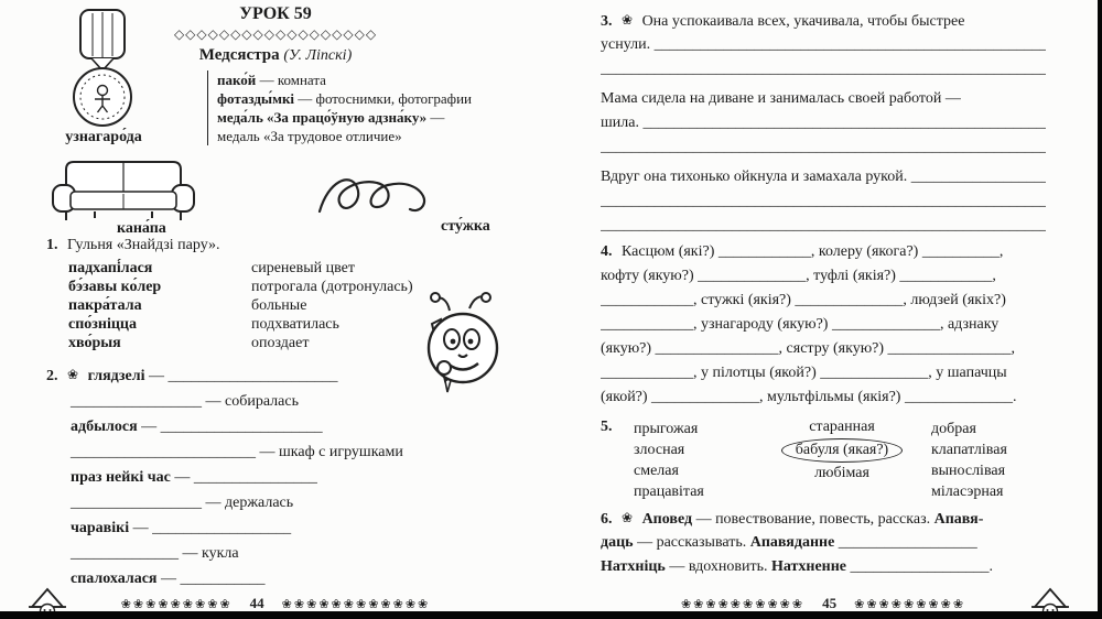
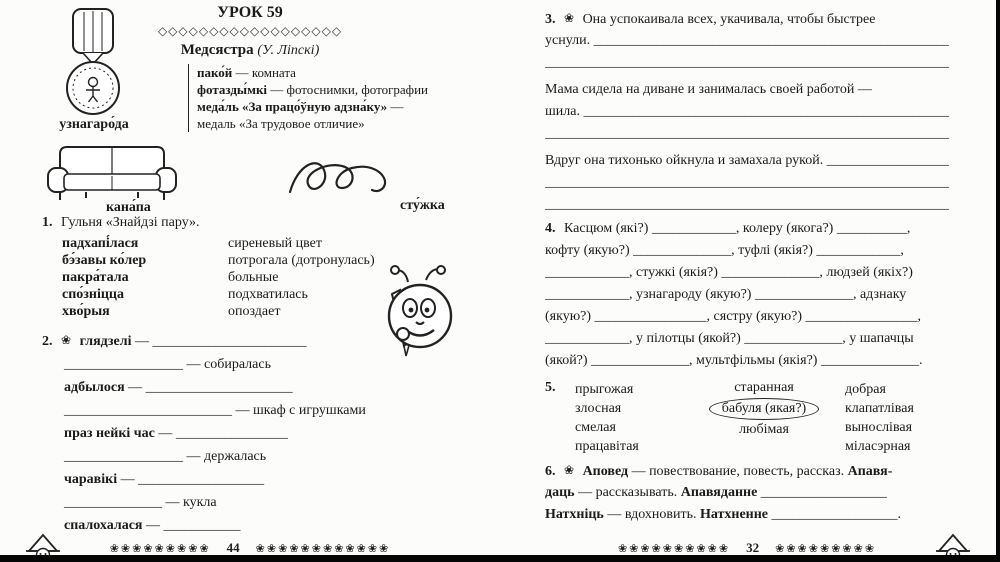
  узнагаро́да
  УРОК 59
  ◇◇◇◇◇◇◇◇◇◇◇◇◇◇◇◇◇◇
  Медсястра (У. Ліпскі)
  пако́й — комната
  фотазды́мкі — фотоснимки, фотографии
  меда́ль «За працо́ўную адзна́ку» —
  медаль «За трудовое отличие»
  кана́па
  сту́жка
  1. Гульня «Знайдзі пару».
  падхапі́лася
  бэ́завы ко́лер
  пакра́тала
  спо́зніцца
  хво́рыя
  сиреневый цвет
  потрогала (дотронулась)
  больные
  подхватилась
  опоздает
  2. ❀ глядзелі — ______________________
  _________________ — собиралась
  адбылося — _____________________
  ________________________ — шкаф с игрушками
  праз нейкі час — ________________
  _________________ — держалась
  чаравікі — __________________
  ______________ — кукла
  спалохалася — ___________
  ❀❀❀❀❀❀❀❀❀
  44
  ❀❀❀❀❀❀❀❀❀❀❀❀
  3. ❀ Она успокаивала всех, укачивала, чтобы быстрее
  уснули. ___________________________________________________
  __________________________________________________________
  Мама сидела на диване и занималась своей работой —
  шила. ____________________________________________________
  __________________________________________________________
  Вдруг она тихонько ойкнула и замахала рукой. _________________
  __________________________________________________________
  __________________________________________________________
  4. Касцюм (які?) ____________, колеру (якога?) __________,
  кофту (якую?) ______________, туфлі (якія?) ____________,
  ____________, стужкі (якія?) ______________, людзей (якіх?)
  ____________, узнагароду (якую?) ______________, адзнаку
  (якую?) ________________, сястру (якую?) ________________,
  ____________, у пілотцы (якой?) ______________, у шапачцы
  (якой?) ______________, мультфільмы (якія?) ______________.
  5.
  прыгожая
  злосная
  смелая
  працавітая
  старанная
  бабуля (якая?)
  любімая
  добрая
  клапатлівая
  вынослівая
  міласэрная
  6. ❀ Аповед — повествование, повесть, рассказ. Апавя-
  даць — рассказывать. Апавяданне __________________
  Натхніць — вдохновить. Натхненне __________________.
  ❀❀❀❀❀❀❀❀❀❀
- 45
+ 32
  ❀❀❀❀❀❀❀❀❀
